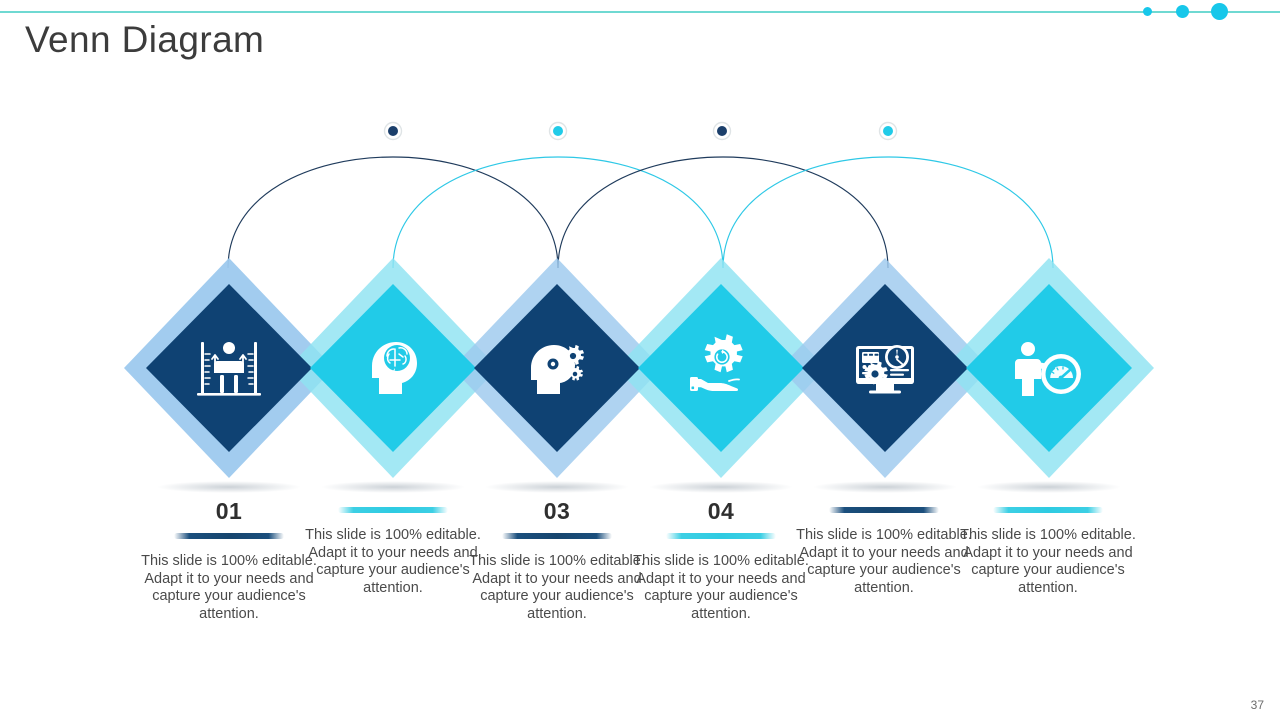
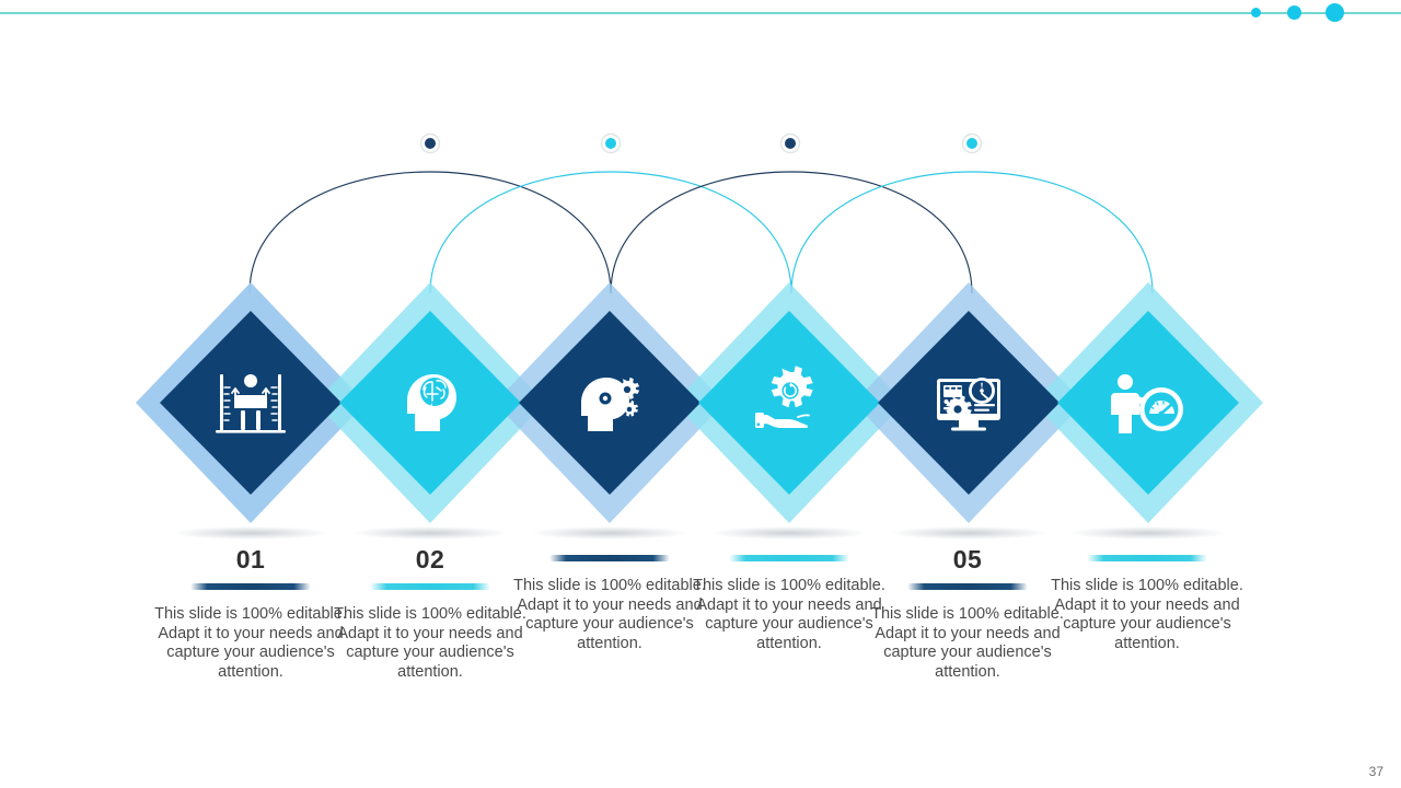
- Venn Diagram
  01
  This slide is 100% editable. Adapt it to your needs and capture your audience's attention.
+ 02
  This slide is 100% editable. Adapt it to your needs and capture your audience's attention.
- 03
  This slide is 100% editable. Adapt it to your needs and capture your audience's attention.
- 04
  This slide is 100% editable. Adapt it to your needs and capture your audience's attention.
+ 05
  This slide is 100% editable. Adapt it to your needs and capture your audience's attention.
  This slide is 100% editable. Adapt it to your needs and capture your audience's attention.
  37
